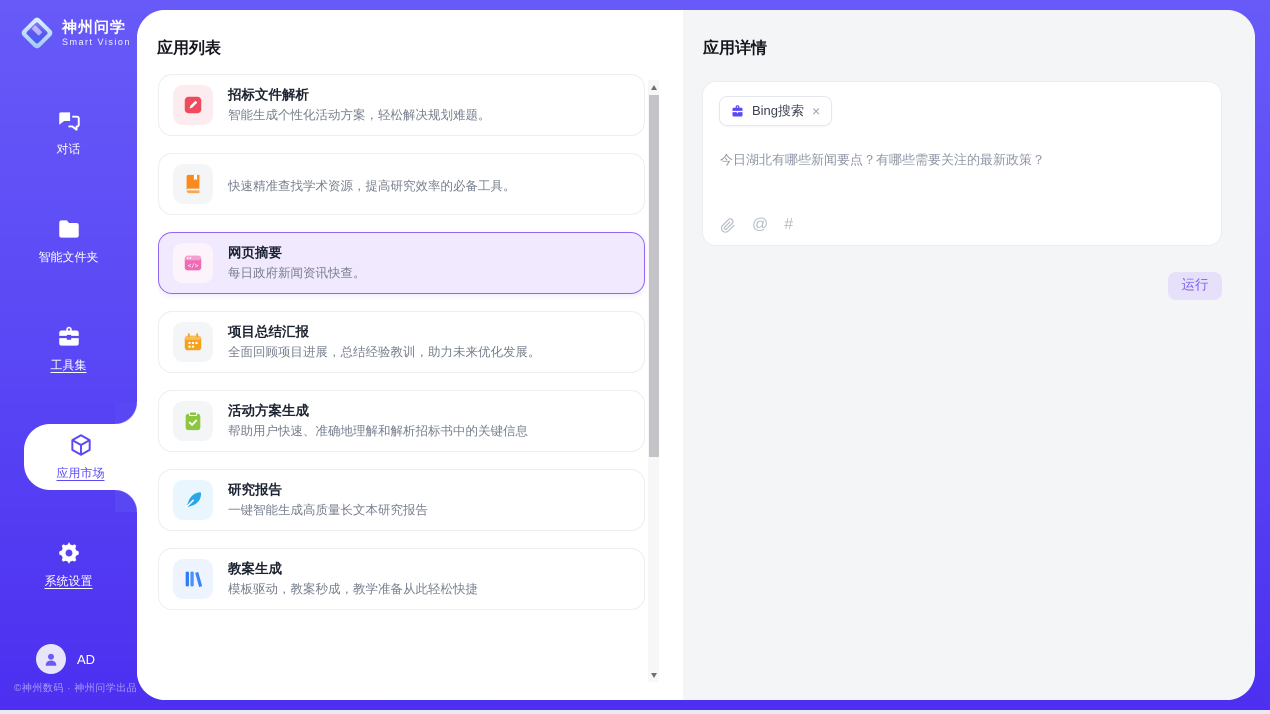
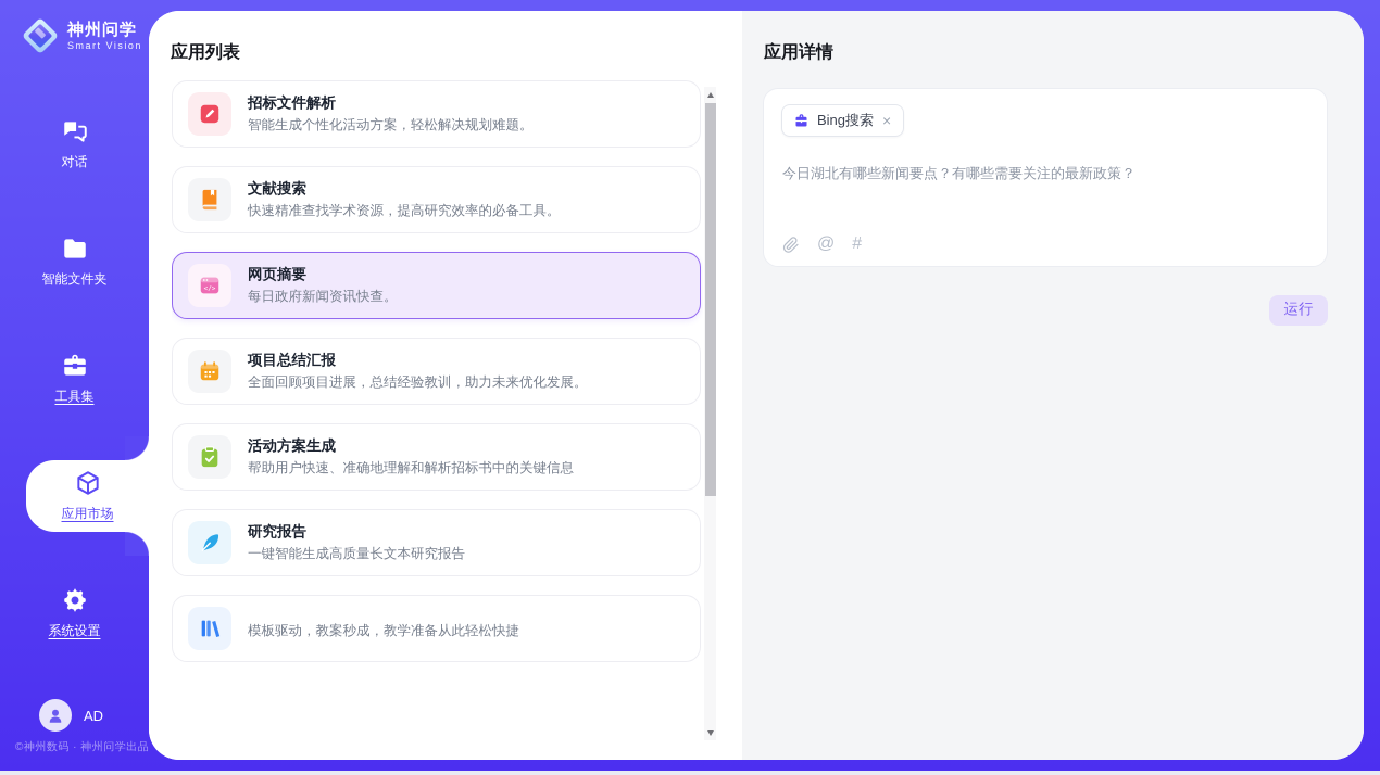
  神州问学
  Smart Vision
  对话
  智能文件夹
  工具集
  应用市场
  系统设置
  AD
  ©神州数码 · 神州问学出品
  应用列表
  招标文件解析
  智能生成个性化活动方案，轻松解决规划难题。
+ 文献搜索
  快速精准查找学术资源，提高研究效率的必备工具。
  网页摘要
  每日政府新闻资讯快查。
  项目总结汇报
  全面回顾项目进展，总结经验教训，助力未来优化发展。
  活动方案生成
  帮助用户快速、准确地理解和解析招标书中的关键信息
  研究报告
  一键智能生成高质量长文本研究报告
- 教案生成
  模板驱动，教案秒成，教学准备从此轻松快捷
  应用详情
  Bing搜索
  ×
  今日湖北有哪些新闻要点？有哪些需要关注的最新政策？
  @
  #
  运行
